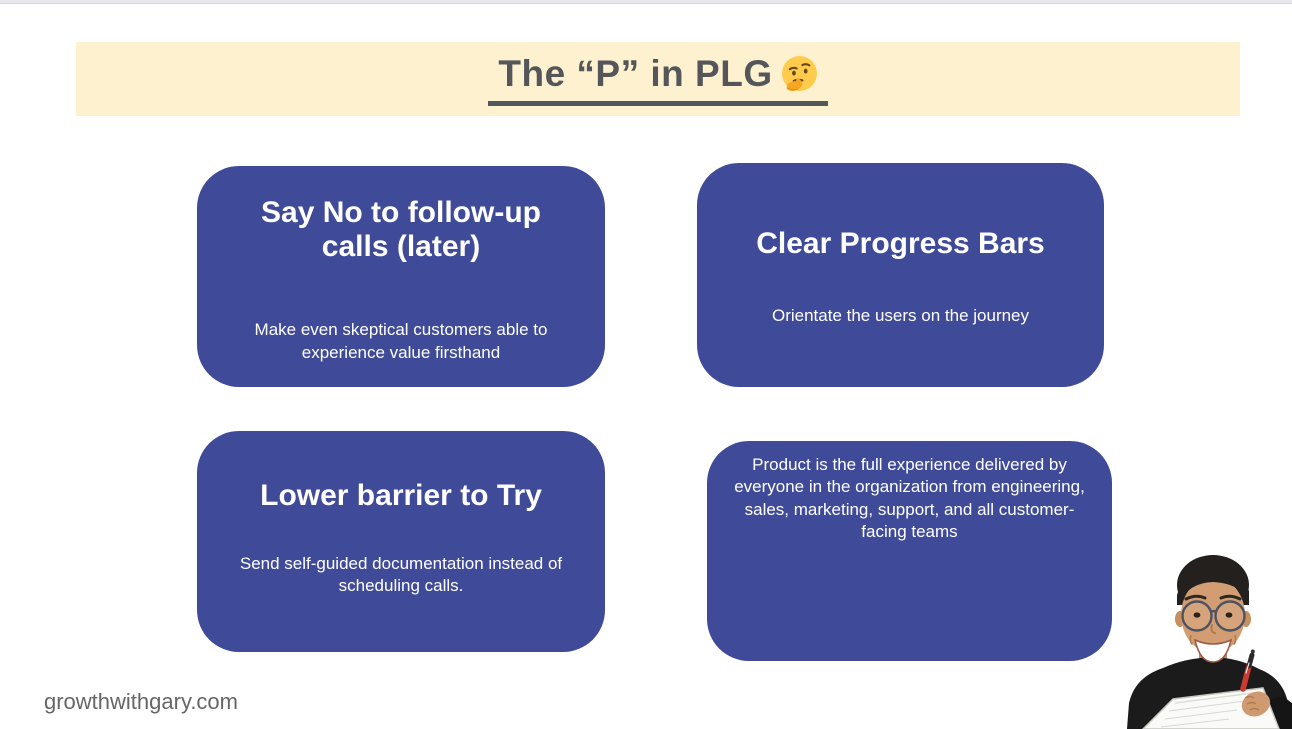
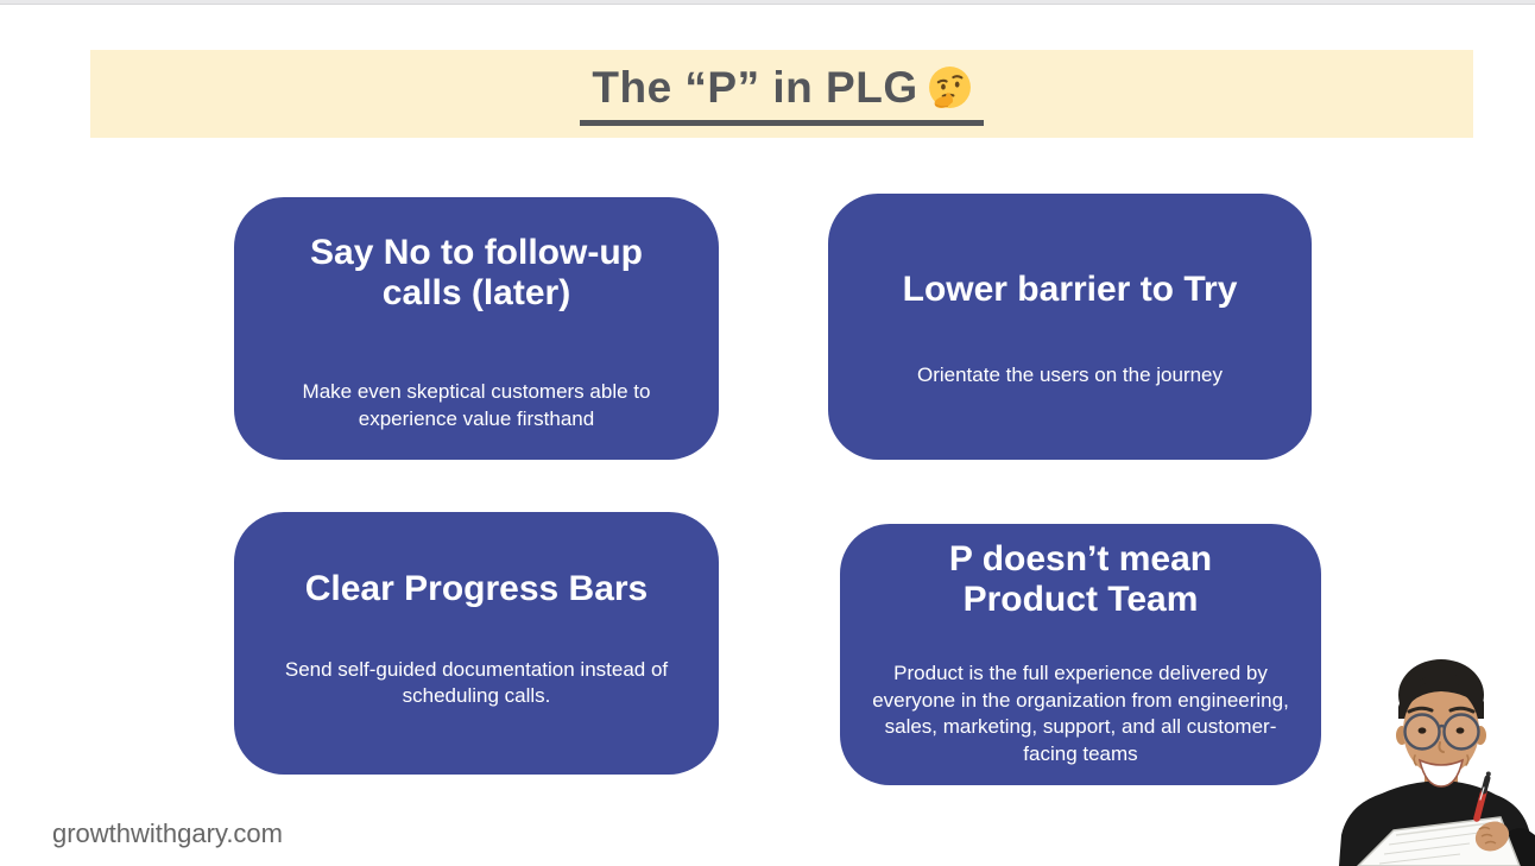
  The “P” in PLG
  Say No to follow-up calls (later)
  Make even skeptical customers able to experience value firsthand
- Clear Progress Bars
+ Lower barrier to Try
  Orientate the users on the journey
- Lower barrier to Try
+ Clear Progress Bars
  Send self-guided documentation instead of scheduling calls.
+ P doesn’t mean Product Team
  Product is the full experience delivered by everyone in the organization from engineering, sales, marketing, support, and all customer-facing teams
  growthwithgary.com
